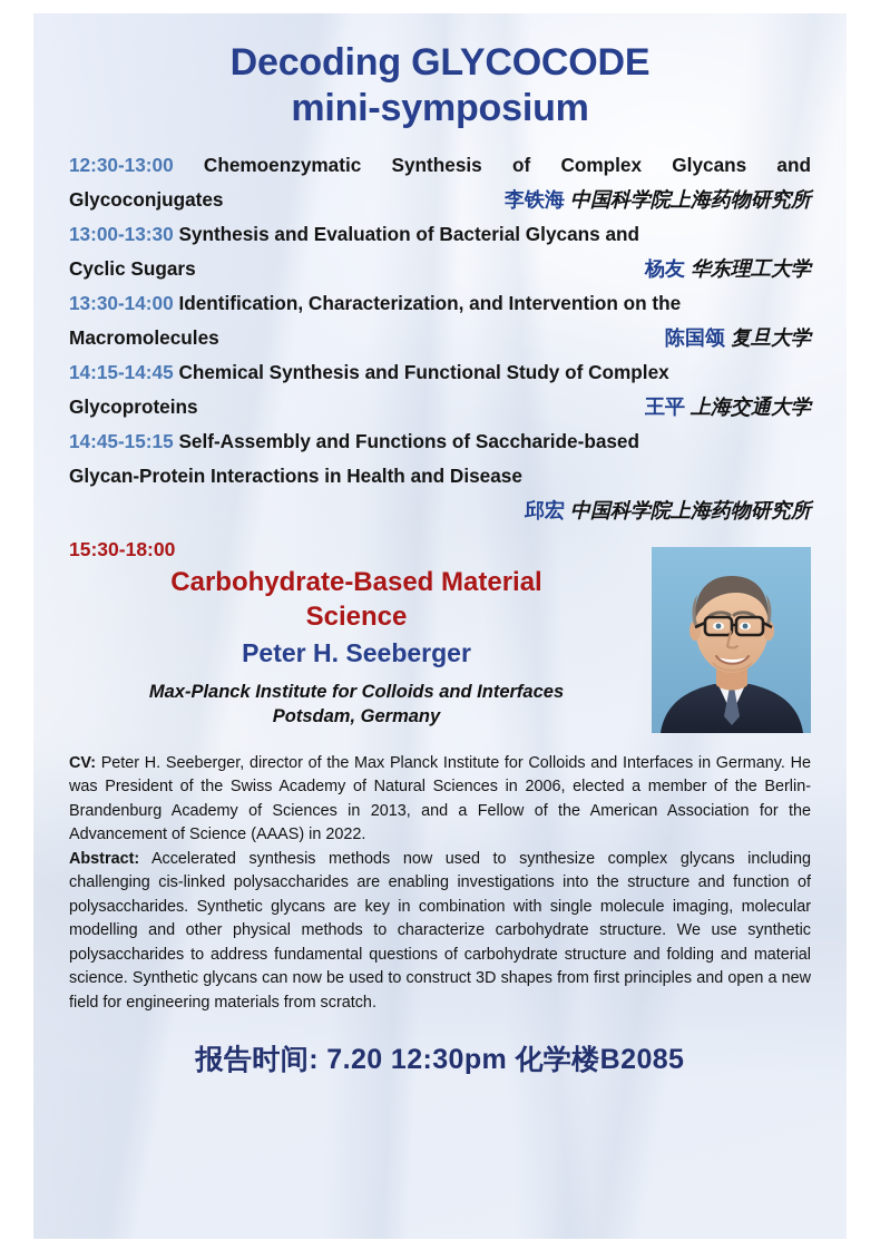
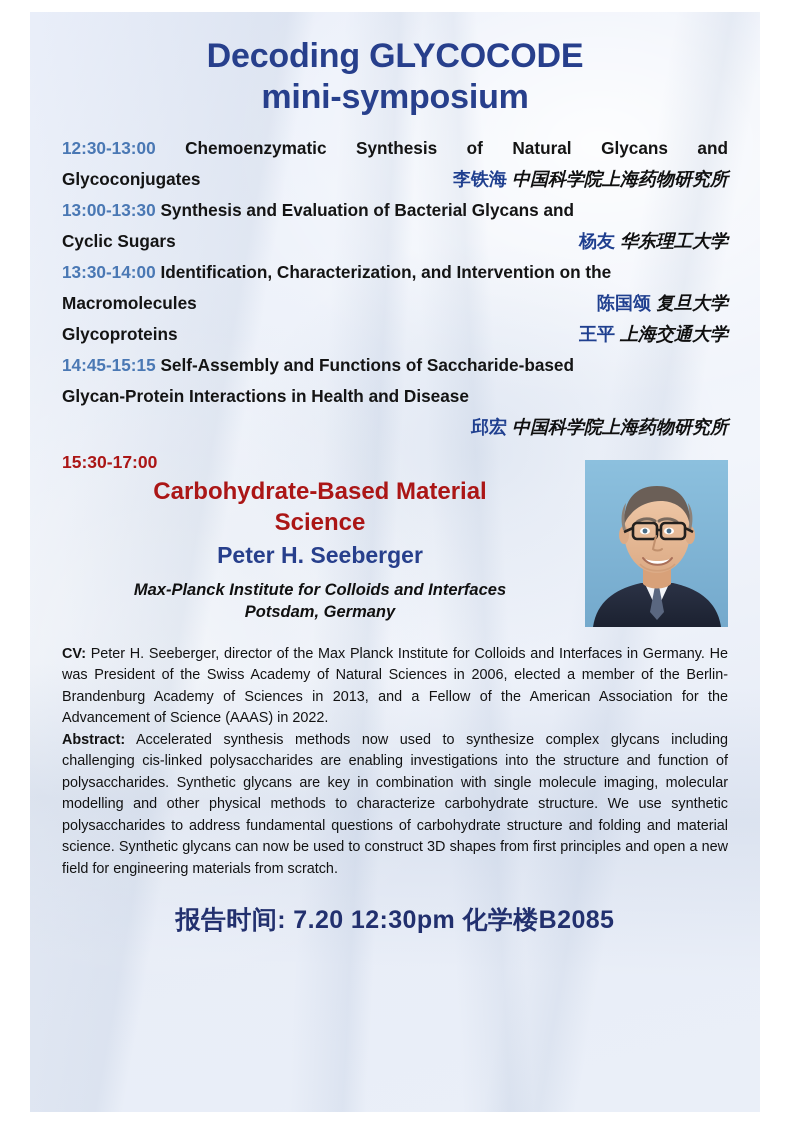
  Decoding GLYCOCODE
  mini-symposium
- 12:30-13:00 Chemoenzymatic Synthesis of Complex Glycans and
+ 12:30-13:00 Chemoenzymatic Synthesis of Natural Glycans and
  Glycoconjugates
  李铁海 中国科学院上海药物研究所
  13:00-13:30 Synthesis and Evaluation of Bacterial Glycans and
  Cyclic Sugars
  杨友 华东理工大学
  13:30-14:00 Identification, Characterization, and Intervention on the
  Macromolecules
  陈国颂 复旦大学
- 14:15-14:45 Chemical Synthesis and Functional Study of Complex
  Glycoproteins
  王平 上海交通大学
  14:45-15:15 Self-Assembly and Functions of Saccharide-based
  Glycan-Protein Interactions in Health and Disease
  邱宏 中国科学院上海药物研究所
- 15:30-18:00
+ 15:30-17:00
  Carbohydrate-Based Material
  Science
  Peter H. Seeberger
  Max-Planck Institute for Colloids and Interfaces
  Potsdam, Germany
  CV: Peter H. Seeberger, director of the Max Planck Institute for Colloids and Interfaces in Germany. He was President of the Swiss Academy of Natural Sciences in 2006, elected a member of the Berlin-Brandenburg Academy of Sciences in 2013, and a Fellow of the American Association for the Advancement of Science (AAAS) in 2022.
  Abstract: Accelerated synthesis methods now used to synthesize complex glycans including challenging cis-linked polysaccharides are enabling investigations into the structure and function of polysaccharides. Synthetic glycans are key in combination with single molecule imaging, molecular modelling and other physical methods to characterize carbohydrate structure. We use synthetic polysaccharides to address fundamental questions of carbohydrate structure and folding and material science. Synthetic glycans can now be used to construct 3D shapes from first principles and open a new field for engineering materials from scratch.
  报告时间: 7.20 12:30pm 化学楼B2085
